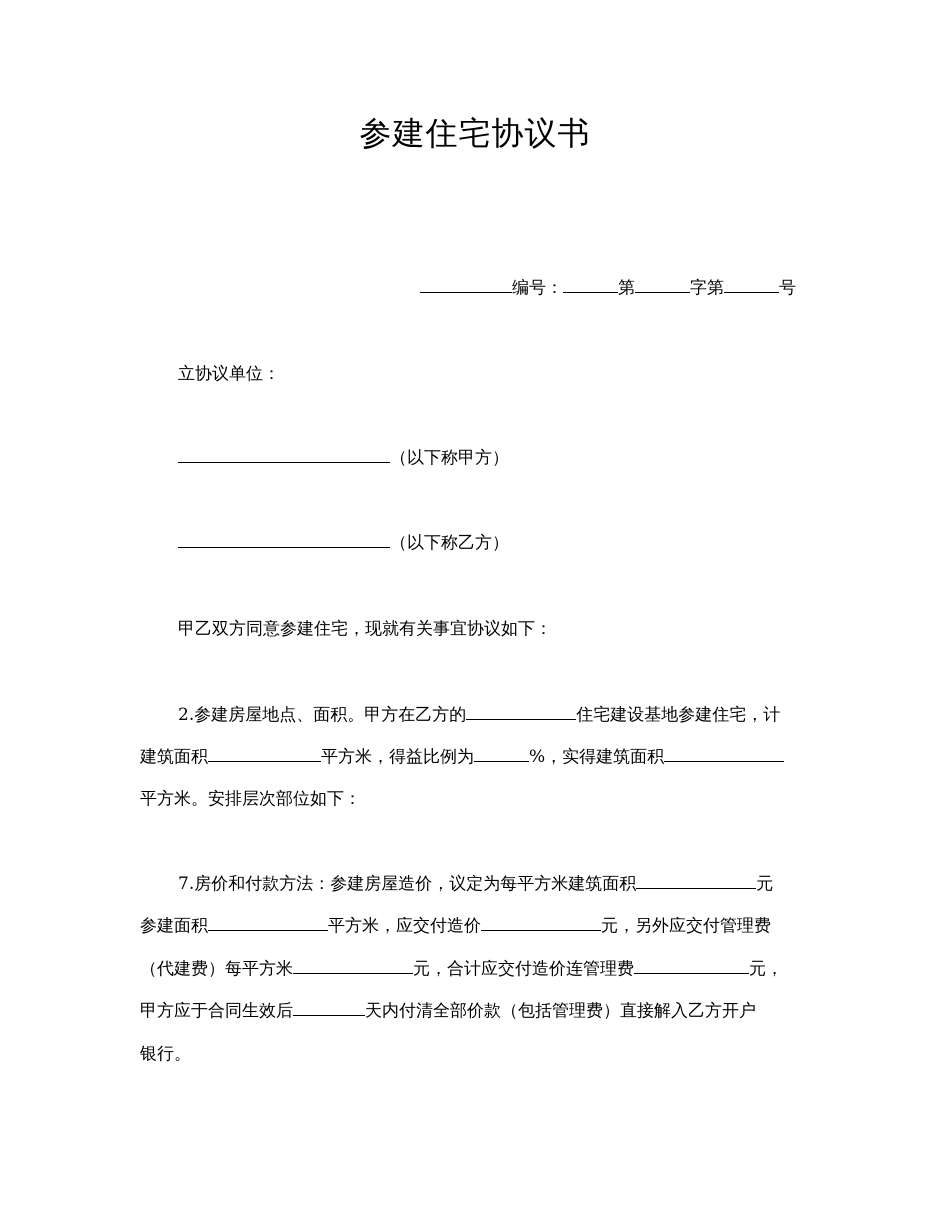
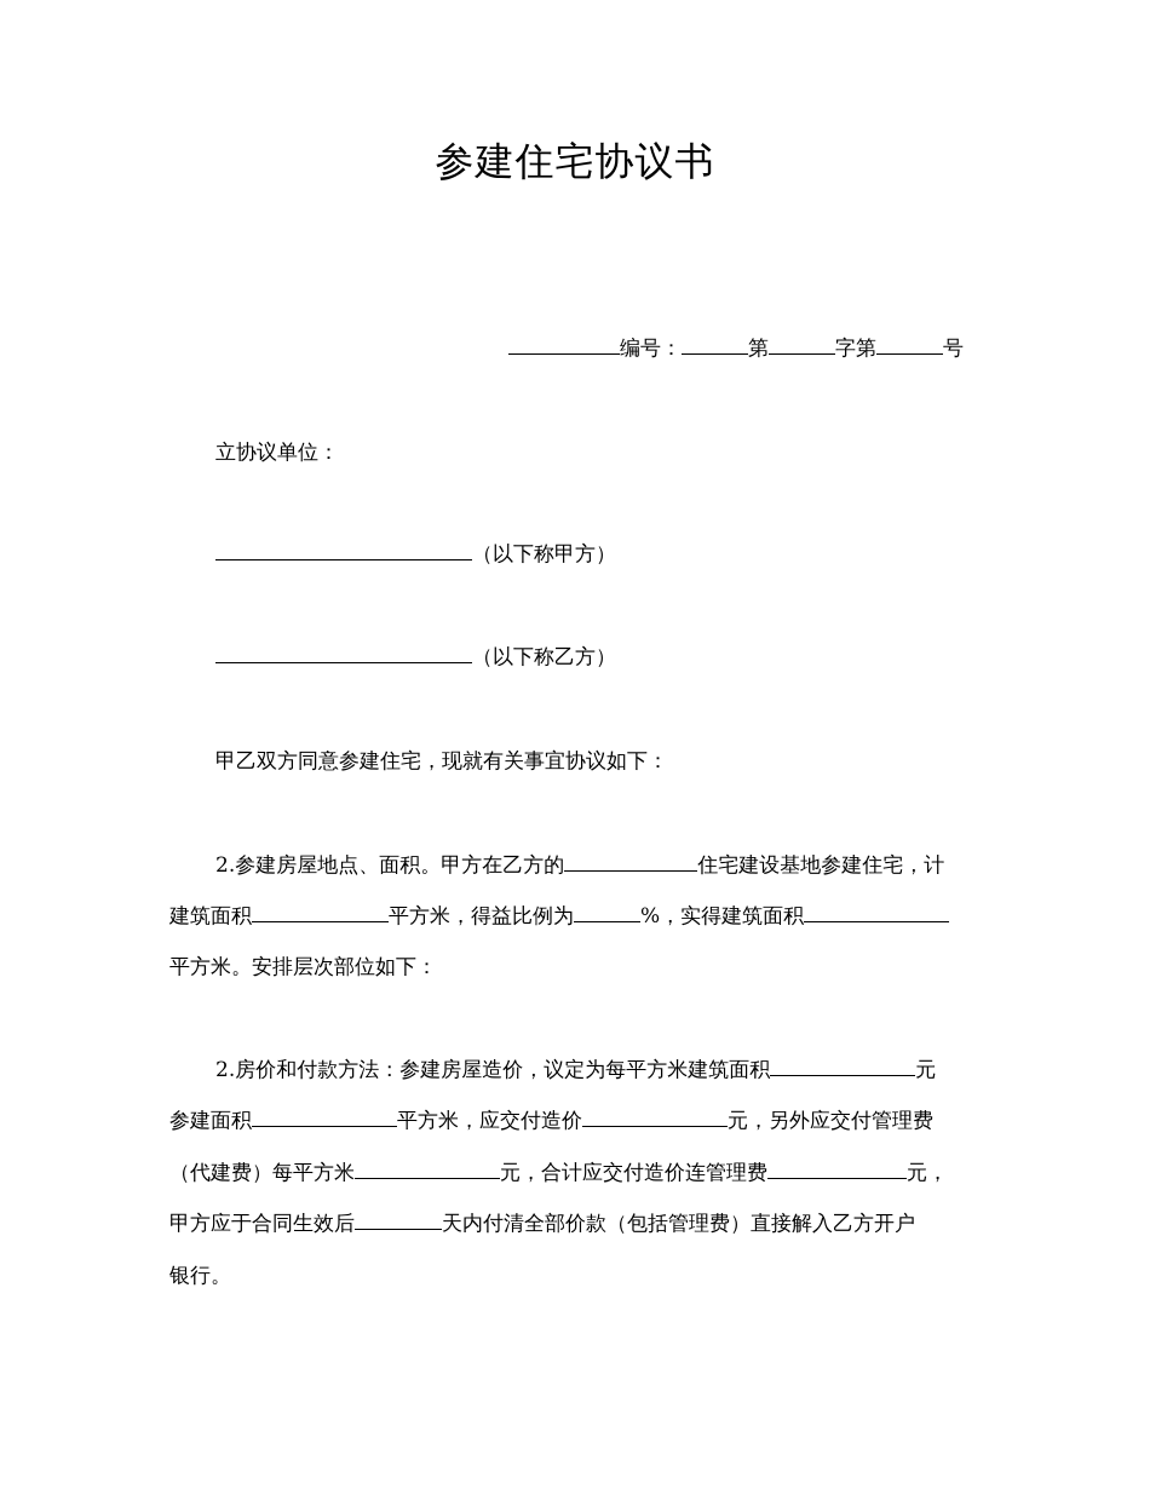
  参建住宅协议书
  编号： 第 字第 号
  立协议单位：
  （以下称甲方）
  （以下称乙方）
  甲乙双方同意参建住宅，现就有关事宜协议如下：
  2.参建房屋地点、面积。甲方在乙方的 住宅建设基地参建住宅，计
  建筑面积 平方米，得益比例为 %，实得建筑面积
  平方米。安排层次部位如下：
- 7.房价和付款方法：参建房屋造价，议定为每平方米建筑面积 元
+ 2.房价和付款方法：参建房屋造价，议定为每平方米建筑面积 元
  参建面积 平方米，应交付造价 元，另外应交付管理费
  （代建费）每平方米 元，合计应交付造价连管理费 元，
  甲方应于合同生效后 天内付清全部价款（包括管理费）直接解入乙方开户
  银行。
